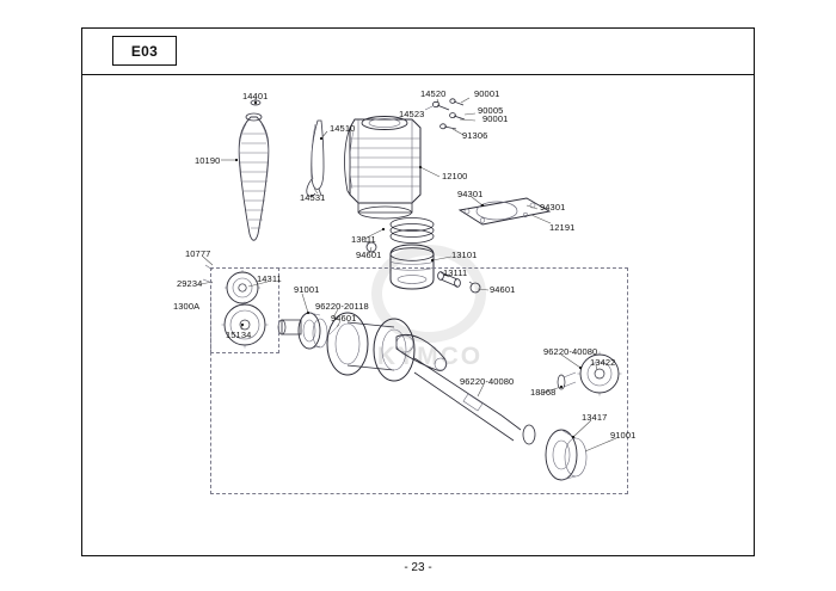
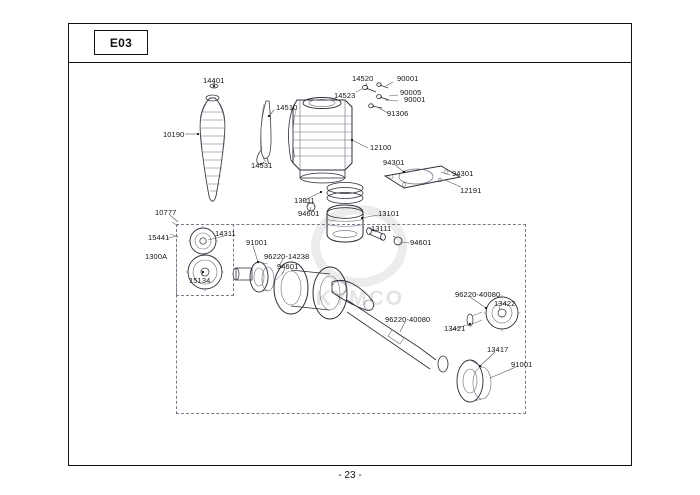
  E03
  KMCO
  14401
  14510
  10190
  14531
  14520
  90001
  14523
  90005
  90001
  91306
  12100
  94301
  94301
  12191
  13011
  94601
  13101
  13111
  94601
  10777
- 29234
+ 15441
  1300A
  14311
  15134
  91001
- 96220-20118
+ 96220-14238
  94601
  96220-40080
  13422
  96220-40080
- 18968
+ 13421
  13417
  91001
  - 23 -
